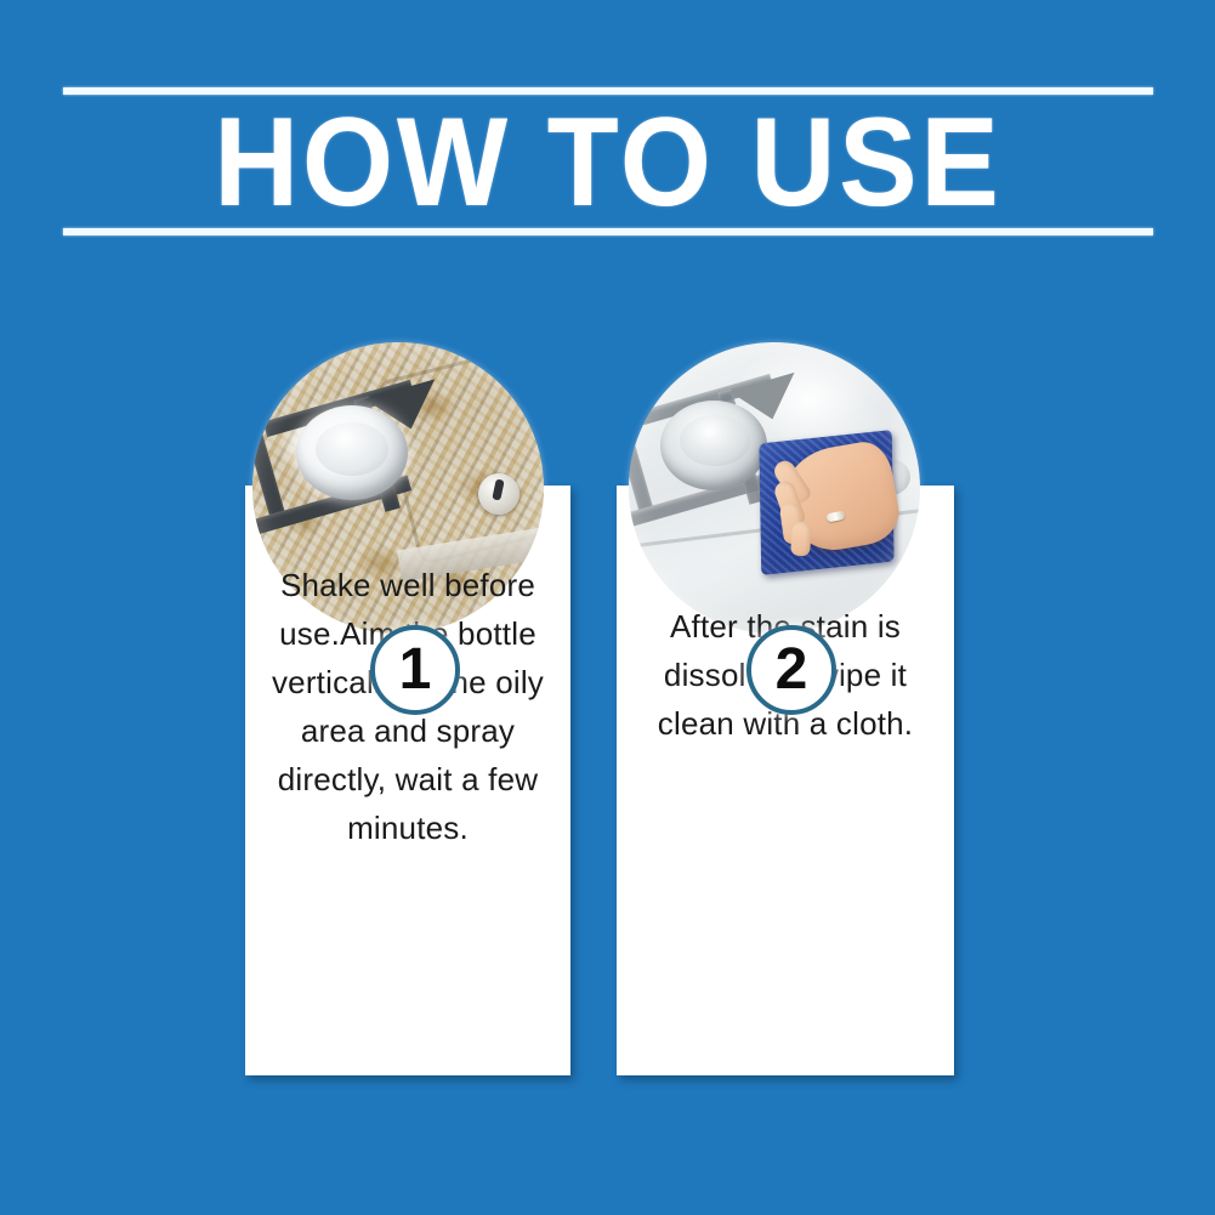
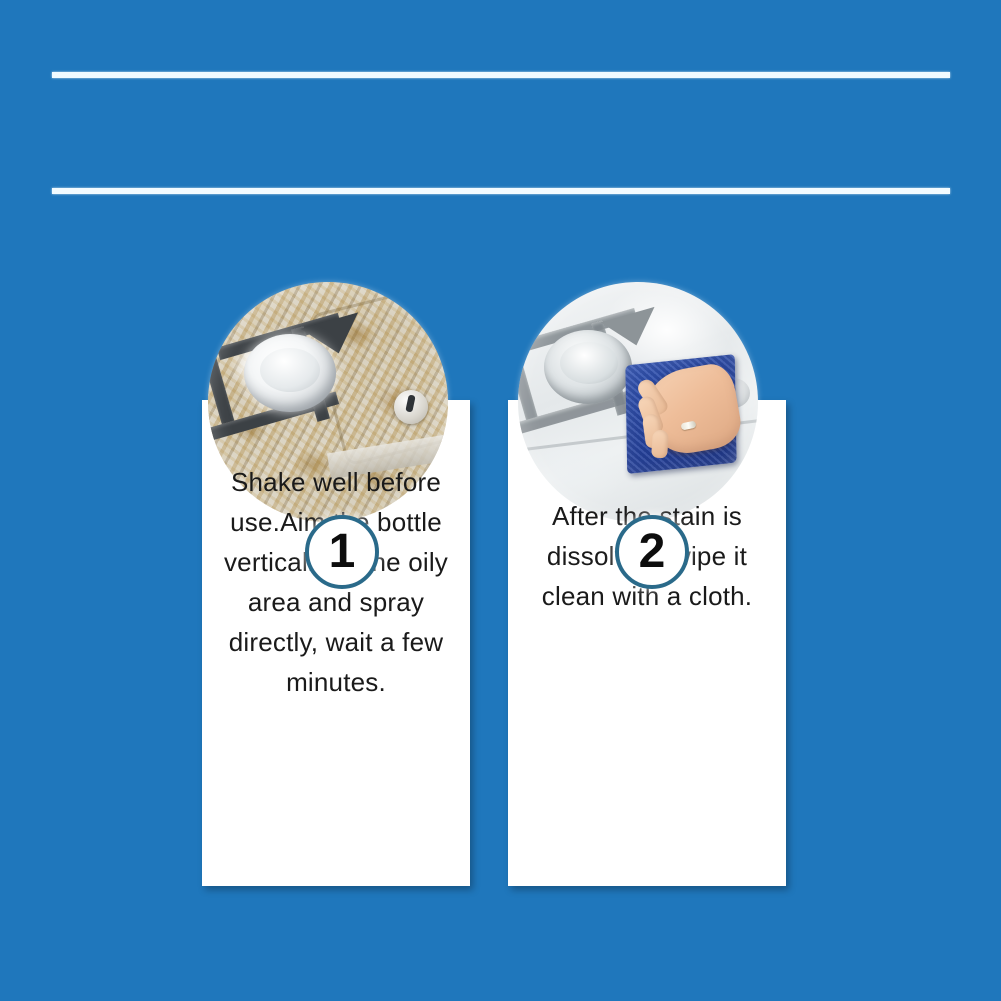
- HOW TO USE
  1
  Shake well before use.Aim bottle verticalhe oily area and spray directly, wait a few minutes.
  2
  After th stain is dissolipe it clean with a cloth.
